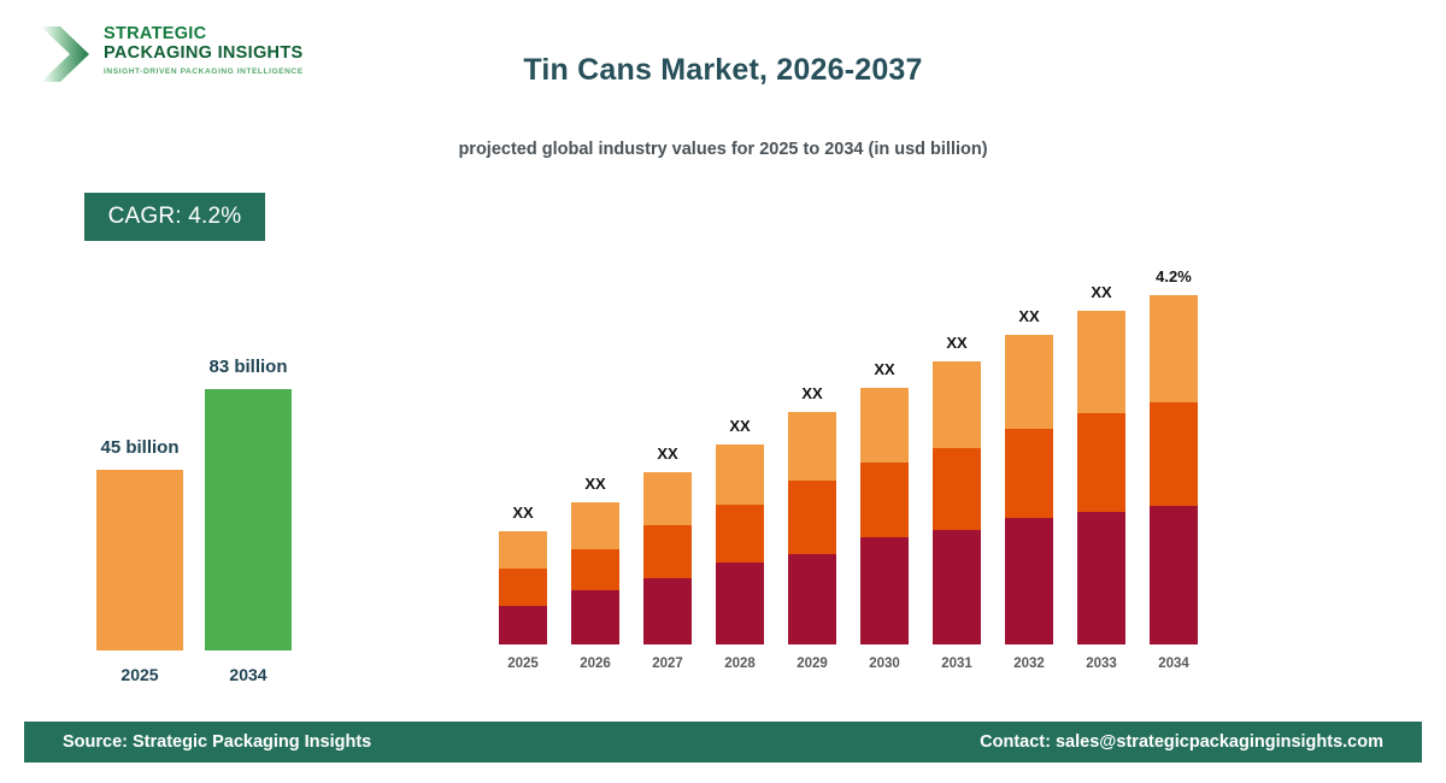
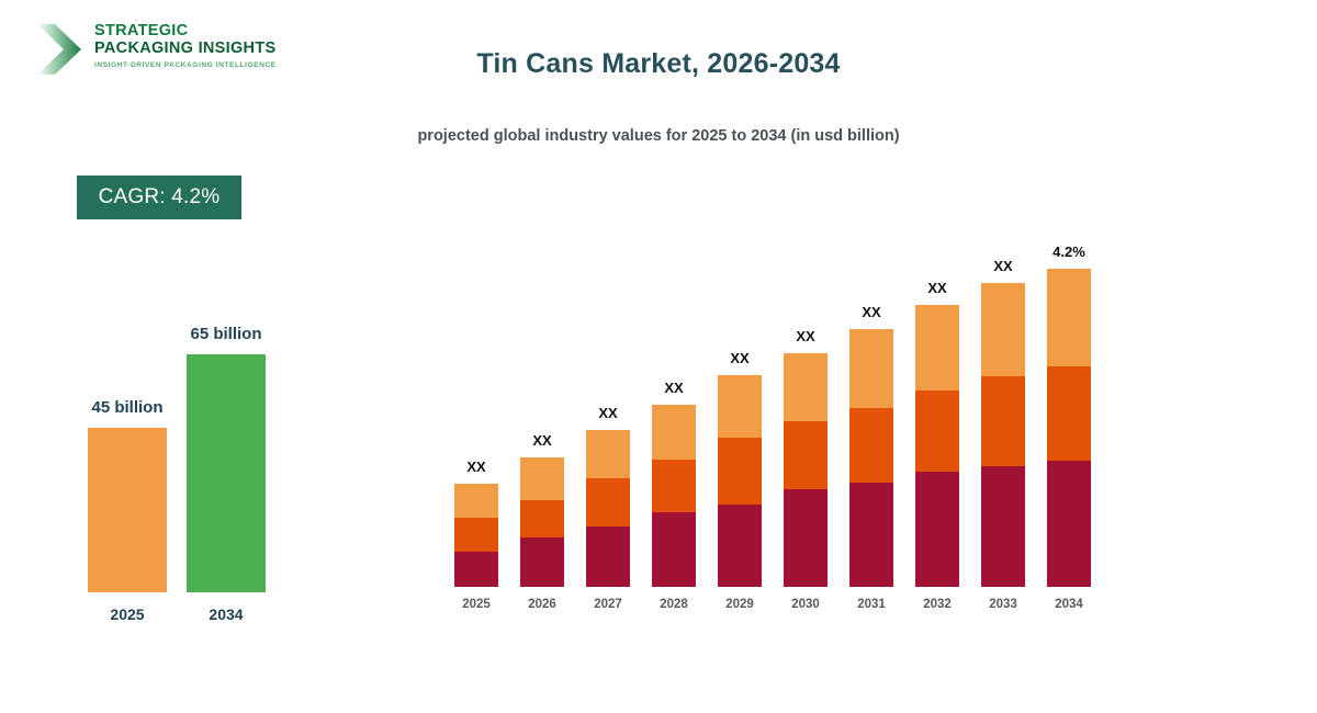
  STRATEGIC
  PACKAGING INSIGHTS
- Tin Cans Market, 2026-2037
+ Tin Cans Market, 2026-2034
  projected global industry values for 2025 to 2034 (in usd billion)
  CAGR: 4.2%
  45 billion
  2025
- 83 billion
+ 65 billion
  2034
  XX
  2025
  XX
  2026
  XX
  2027
  XX
  2028
  XX
  2029
  XX
  2030
  XX
  2031
  XX
  2032
  XX
  2033
  4.2%
  2034
- Source: Strategic Packaging Insights
- Contact: sales@strategicpackaginginsights.com
